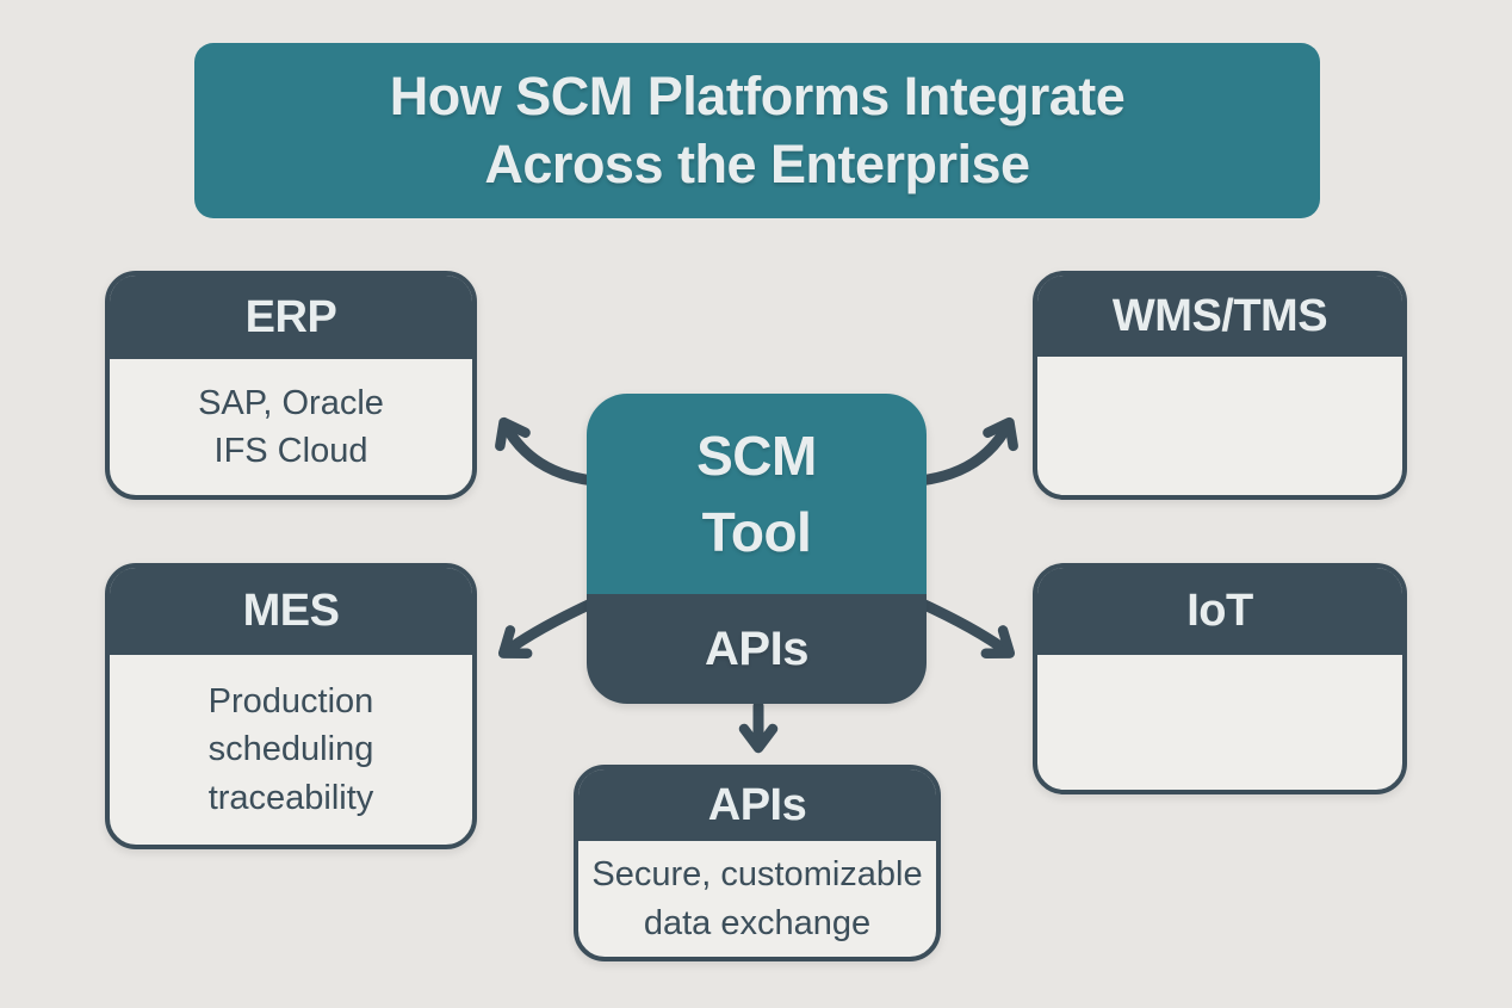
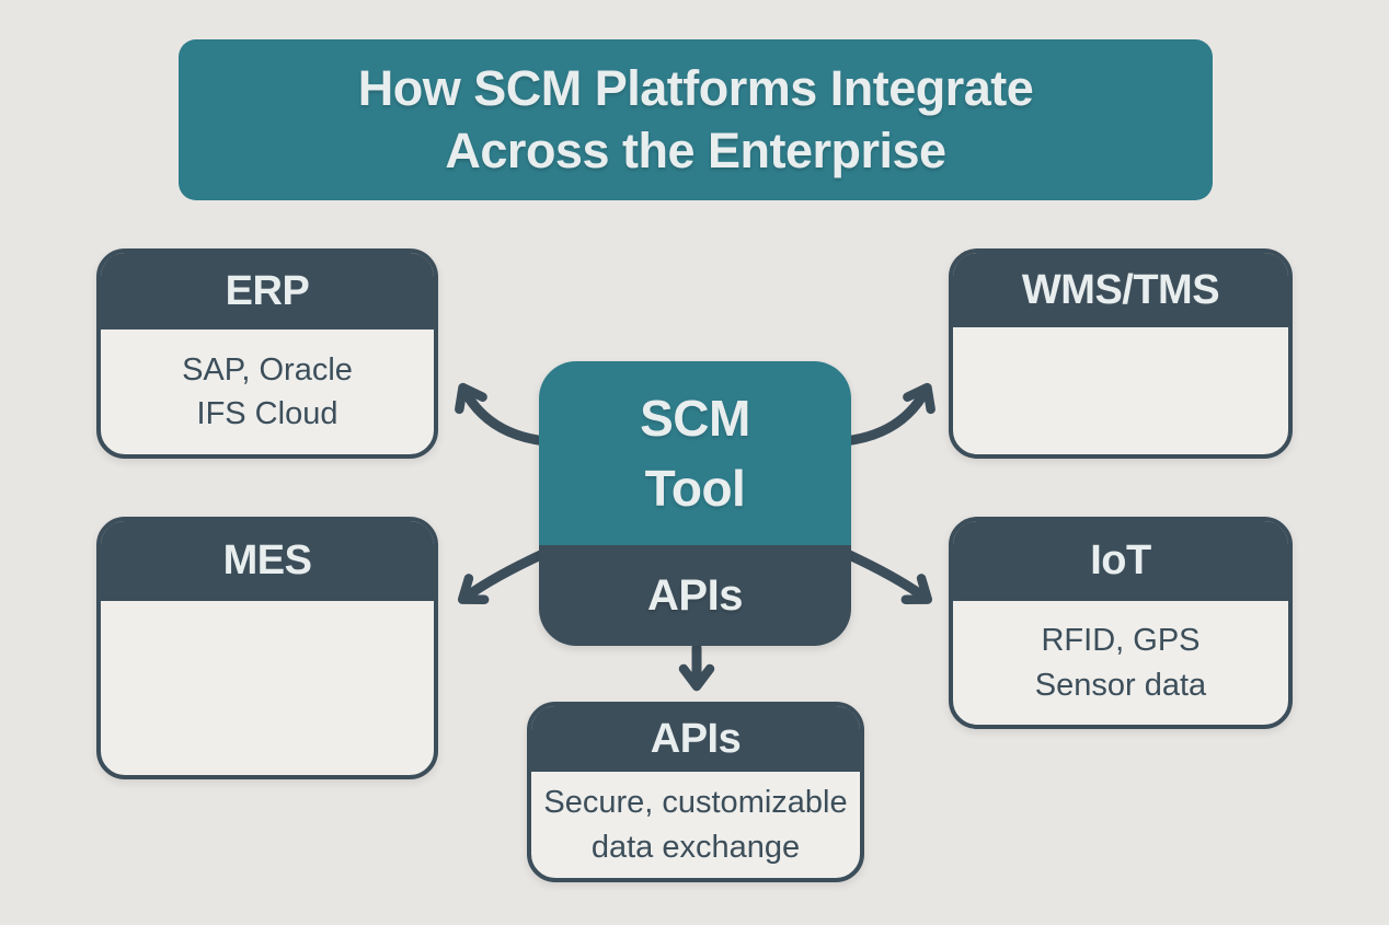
  How SCM Platforms Integrate
  Across the Enterprise
  SCM
  Tool
  APIs
  ERP
  SAP, Oracle
  IFS Cloud
  WMS/TMS
  MES
- Production
- scheduling
- traceability
  IoT
+ RFID, GPS
+ Sensor data
  APIs
  Secure, customizable
  data exchange
